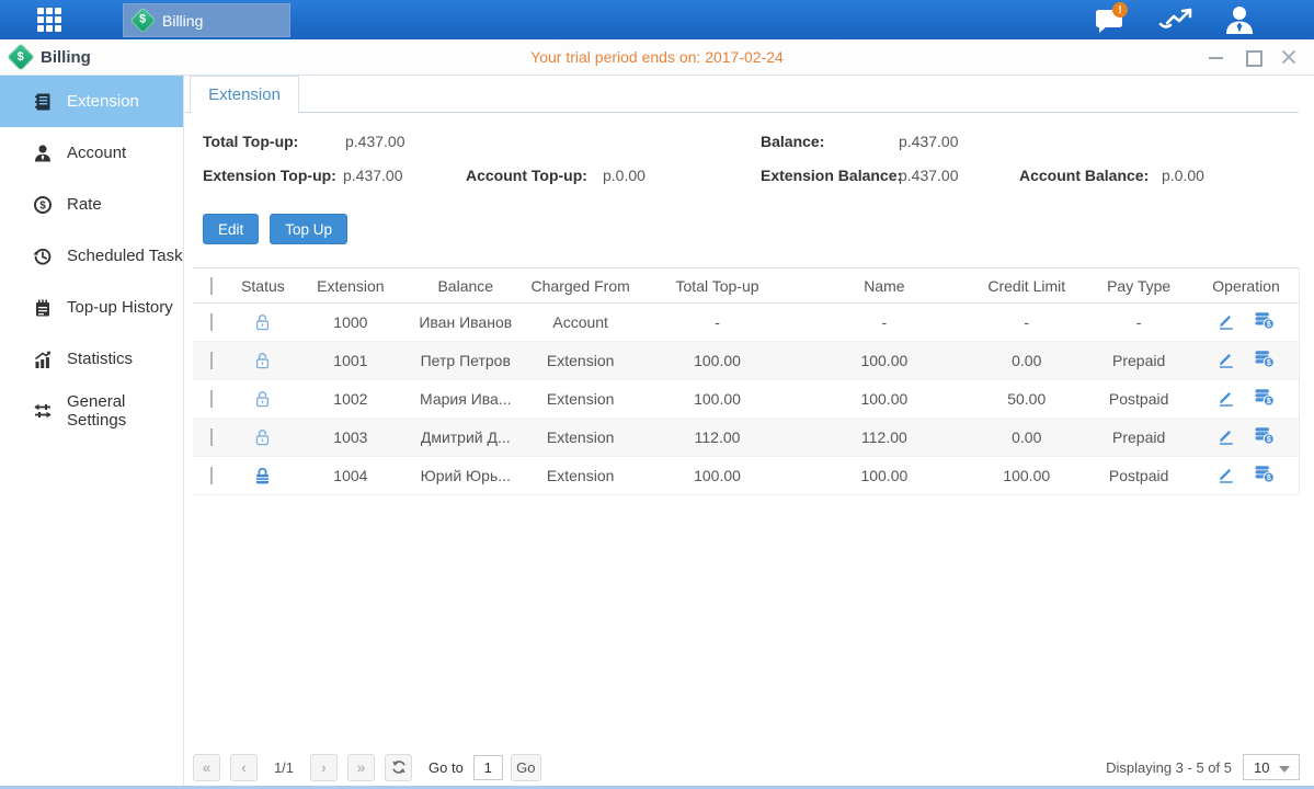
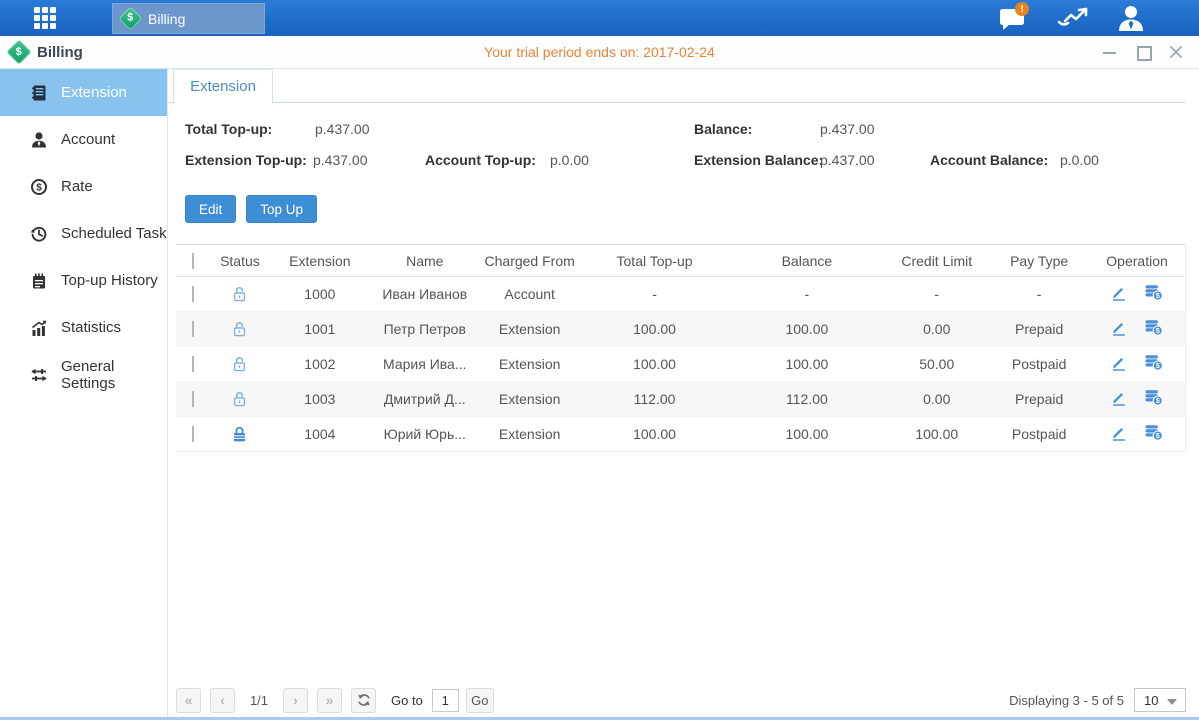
  Billing
  !
  Your trial period ends on: 2017-02-24
  Billing
  Extension
  Account
  $
  Rate
  Scheduled Task
  Top-up History
  Statistics
  General Settings
  Extension
  Total Top-up:
  p.437.00
  Balance:
  p.437.00
  Extension Top-up:
  p.437.00
  Account Top-up:
  p.0.00
  Extension Balance:
  p.437.00
  Account Balance:
  p.0.00
  Edit
  Top Up
  Status
  Extension
- Balance
+ Name
  Charged From
  Total Top-up
- Name
+ Balance
  Credit Limit
  Pay Type
  Operation
  1000
  Иван Иванов
  Account
  -
  -
  -
  -
  1001
  Петр Петров
  Extension
  100.00
  100.00
  0.00
  Prepaid
  1002
  Мария Ива...
  Extension
  100.00
  100.00
  50.00
  Postpaid
  1003
  Дмитрий Д...
  Extension
  112.00
  112.00
  0.00
  Prepaid
  1004
  Юрий Юрь...
  Extension
  100.00
  100.00
  100.00
  Postpaid
  «
  ‹
  1/1
  ›
  »
  Go to
  1
  Go
  Displaying 3 - 5 of 5
  10
